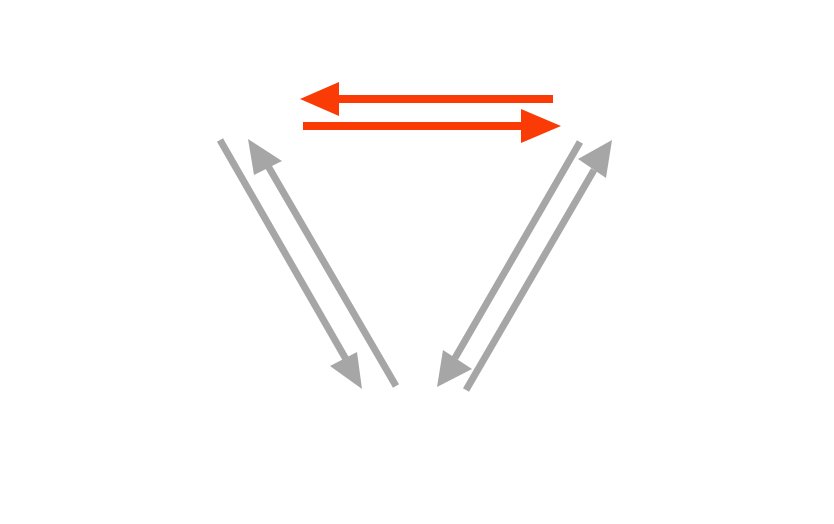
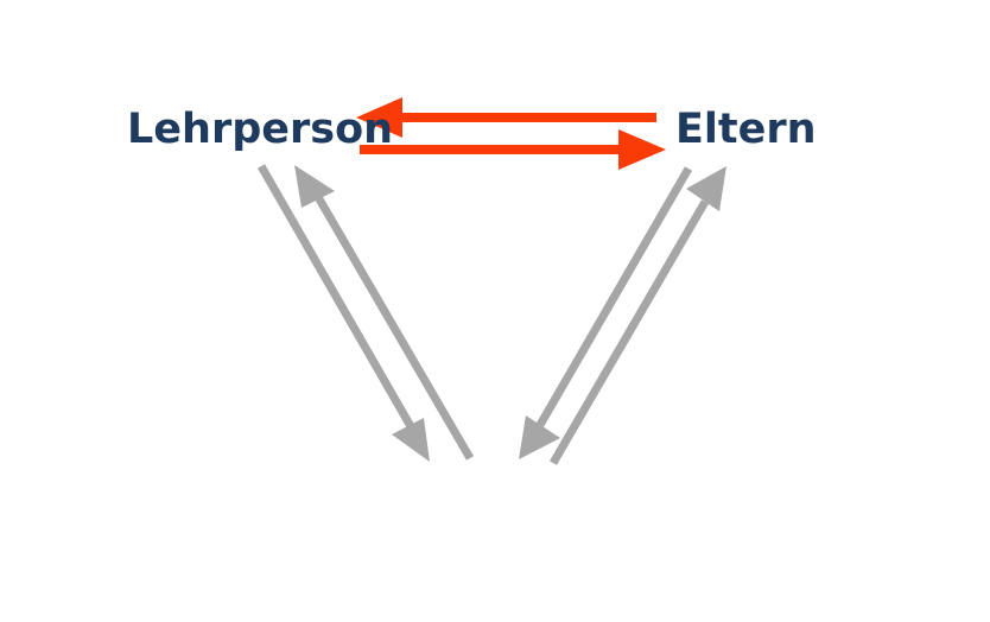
+ Lehrperson
+ Eltern
